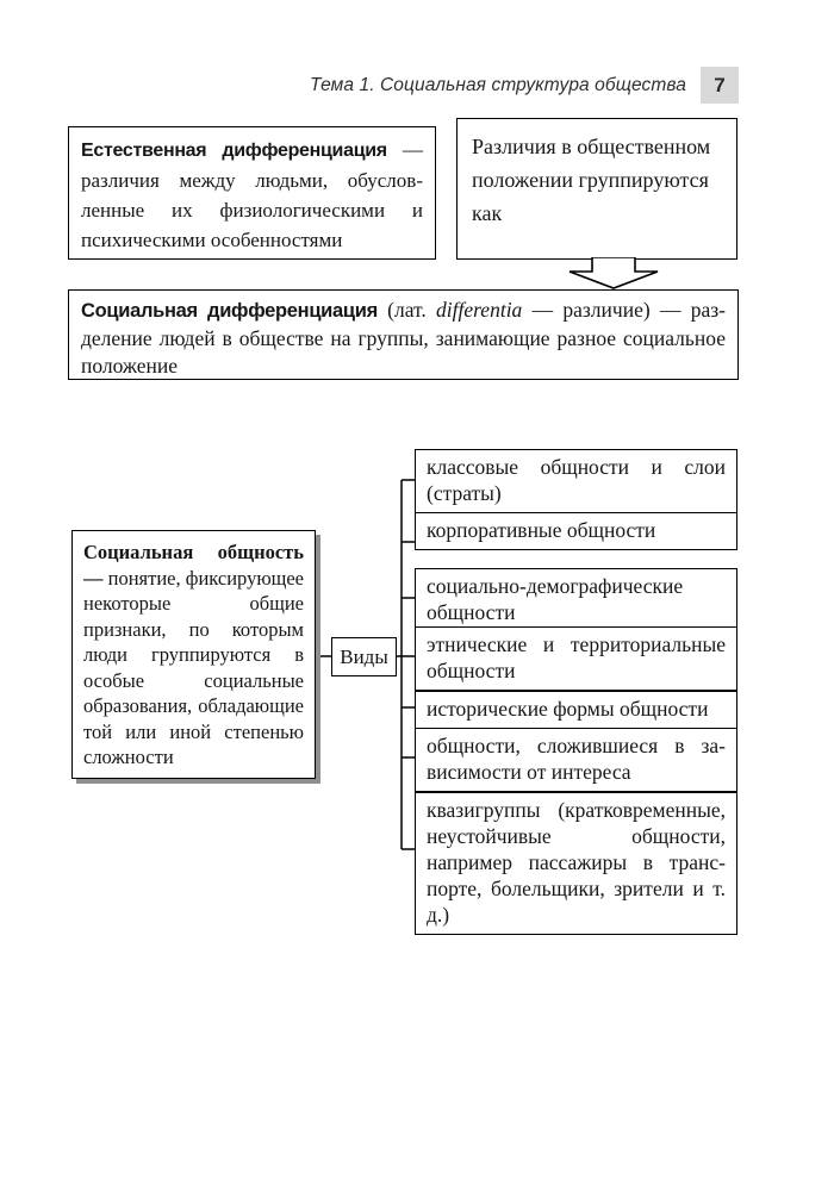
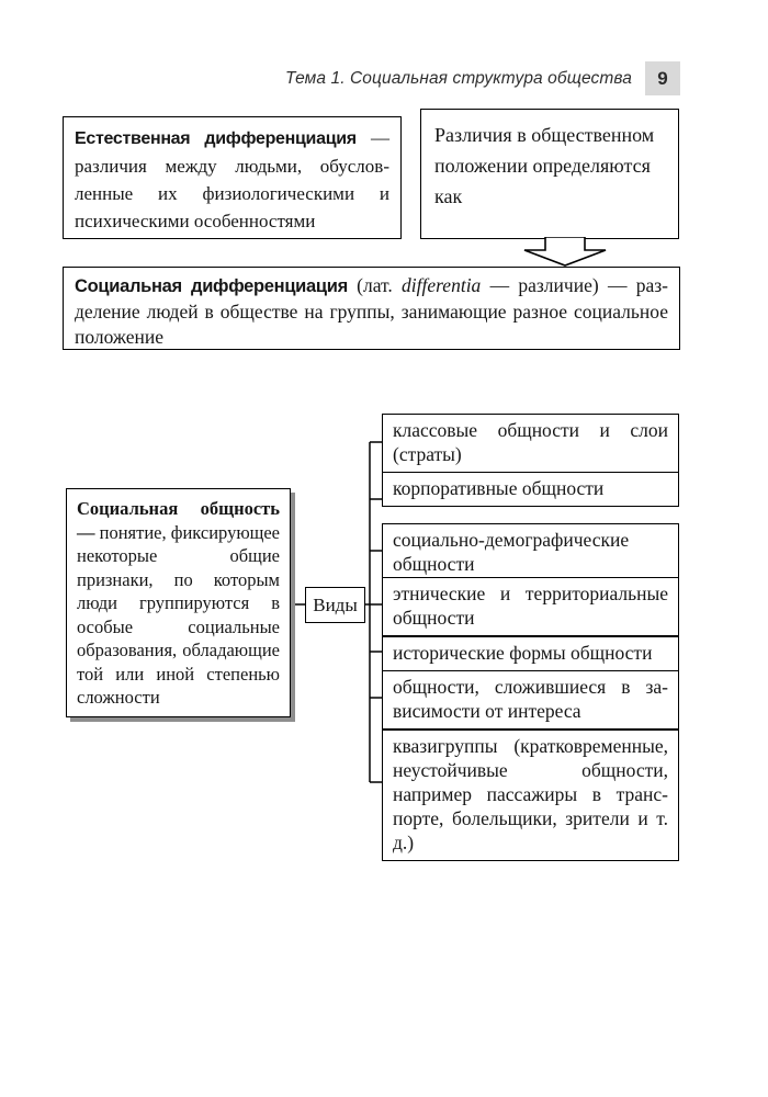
  Тема 1. Социальная структура общества
- 7
+ 9
  Естественная дифференциация — различия между людьми, обуслов­енные их физиологическими и психическими особенностями
- Различия в общественном положении группируются как
+ Различия в общественном положении определяются как
  Социальная дифференциация (лат. differentia — различие) — раз­еление людей в обществе на группы, занимающие разное со­циальное положение
  Социальная общность — понятие, фиксиру­ющее некоторые общие признаки, по которым люди группируются в особые социальные образования, облада­ющие той или иной степенью сложности
  Виды
  классовые общности и слои (страты)
  корпоративные общности
  социально-демографические общности
  этнические и территориаль­ные общности
  исторические формы общно­сти
  общности, сложившиеся в за­исимости от интереса
  квазигруппы (кратковремен­ные, неустойчивые общности, например пассажиры в транс­орте, болельщики, зрители и т. д.)
